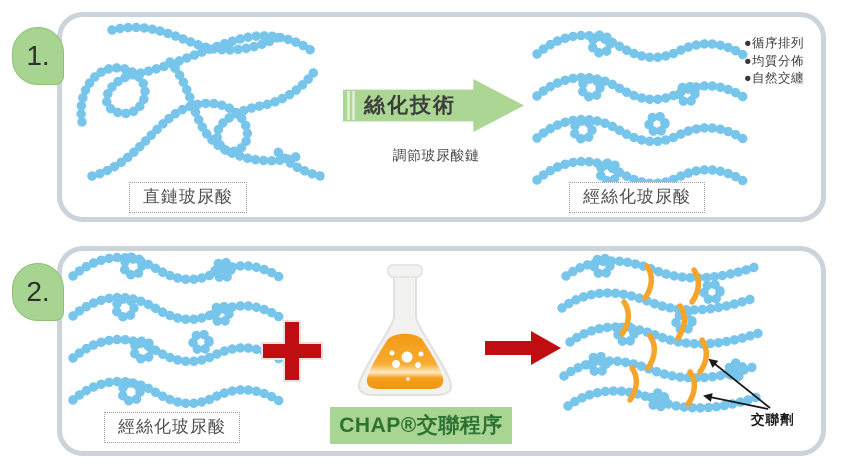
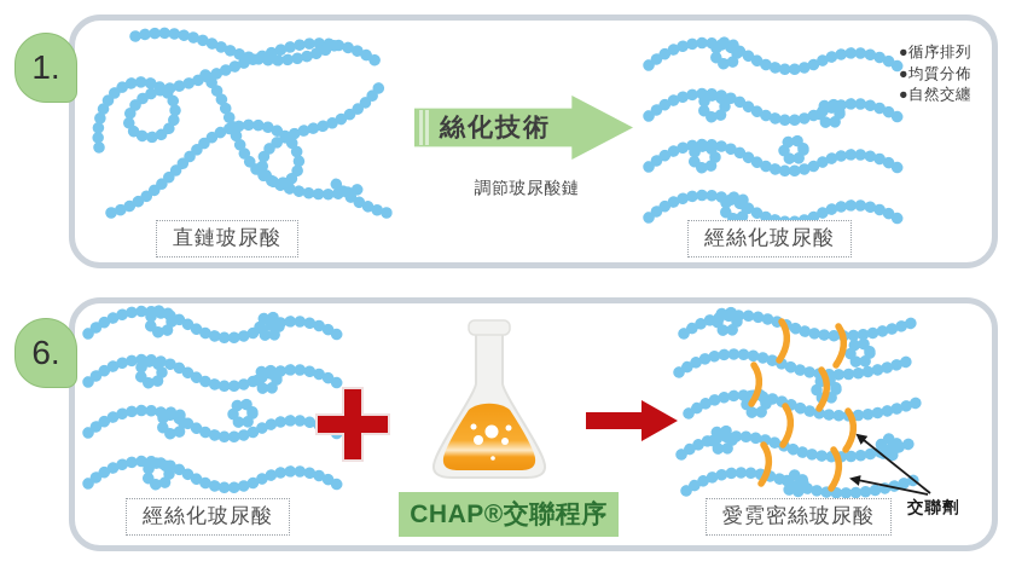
  1.
- 2.
+ 6.
  直鏈玻尿酸
  絲化技術
  調節玻尿酸鏈
  經絲化玻尿酸
  ●循序排列
  ●均質分佈
  ●自然交纏
  經絲化玻尿酸
  CHAP®交聯程序
+ 愛霓密絲玻尿酸
  交聯劑
